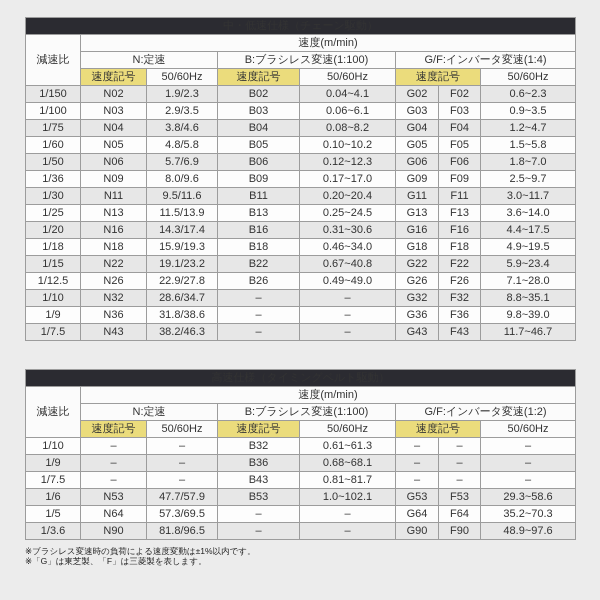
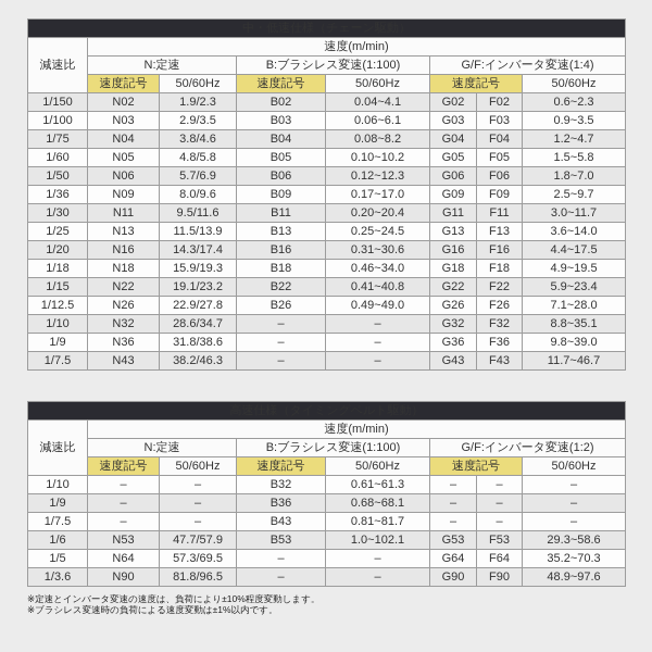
  減速比	速度(m/min)
  N:定速	B:ブラシレス変速(1:100)	G/F:インバータ変速(1:4)
  速度記号	50/60Hz	速度記号	50/60Hz	速度記号	50/60Hz
  1/150	N02	1.9/2.3	B02	0.04~4.1	G02	F02	0.6~2.3
  1/100	N03	2.9/3.5	B03	0.06~6.1	G03	F03	0.9~3.5
  1/75	N04	3.8/4.6	B04	0.08~8.2	G04	F04	1.2~4.7
  1/60	N05	4.8/5.8	B05	0.10~10.2	G05	F05	1.5~5.8
  1/50	N06	5.7/6.9	B06	0.12~12.3	G06	F06	1.8~7.0
  1/36	N09	8.0/9.6	B09	0.17~17.0	G09	F09	2.5~9.7
  1/30	N11	9.5/11.6	B11	0.20~20.4	G11	F11	3.0~11.7
  1/25	N13	11.5/13.9	B13	0.25~24.5	G13	F13	3.6~14.0
  1/20	N16	14.3/17.4	B16	0.31~30.6	G16	F16	4.4~17.5
  1/18	N18	15.9/19.3	B18	0.46~34.0	G18	F18	4.9~19.5
- 1/15	N22	19.1/23.2	B22	0.67~40.8	G22	F22	5.9~23.4
+ 1/15	N22	19.1/23.2	B22	0.41~40.8	G22	F22	5.9~23.4
  1/12.5	N26	22.9/27.8	B26	0.49~49.0	G26	F26	7.1~28.0
  1/10	N32	28.6/34.7	–	–	G32	F32	8.8~35.1
  1/9	N36	31.8/38.6	–	–	G36	F36	9.8~39.0
  1/7.5	N43	38.2/46.3	–	–	G43	F43	11.7~46.7
  減速比	速度(m/min)
  N:定速	B:ブラシレス変速(1:100)	G/F:インバータ変速(1:2)
  速度記号	50/60Hz	速度記号	50/60Hz	速度記号	50/60Hz
  1/10	–	–	B32	0.61~61.3	–	–	–
  1/9	–	–	B36	0.68~68.1	–	–	–
  1/7.5	–	–	B43	0.81~81.7	–	–	–
  1/6	N53	47.7/57.9	B53	1.0~102.1	G53	F53	29.3~58.6
  1/5	N64	57.3/69.5	–	–	G64	F64	35.2~70.3
  1/3.6	N90	81.8/96.5	–	–	G90	F90	48.9~97.6
+ ※定速とインバータ変速の速度は、負荷により±10%程度変動します。
  ※ブラシレス変速時の負荷による速度変動は±1%以内です。
- ※「G」は東芝製、「F」は三菱製を表します。
